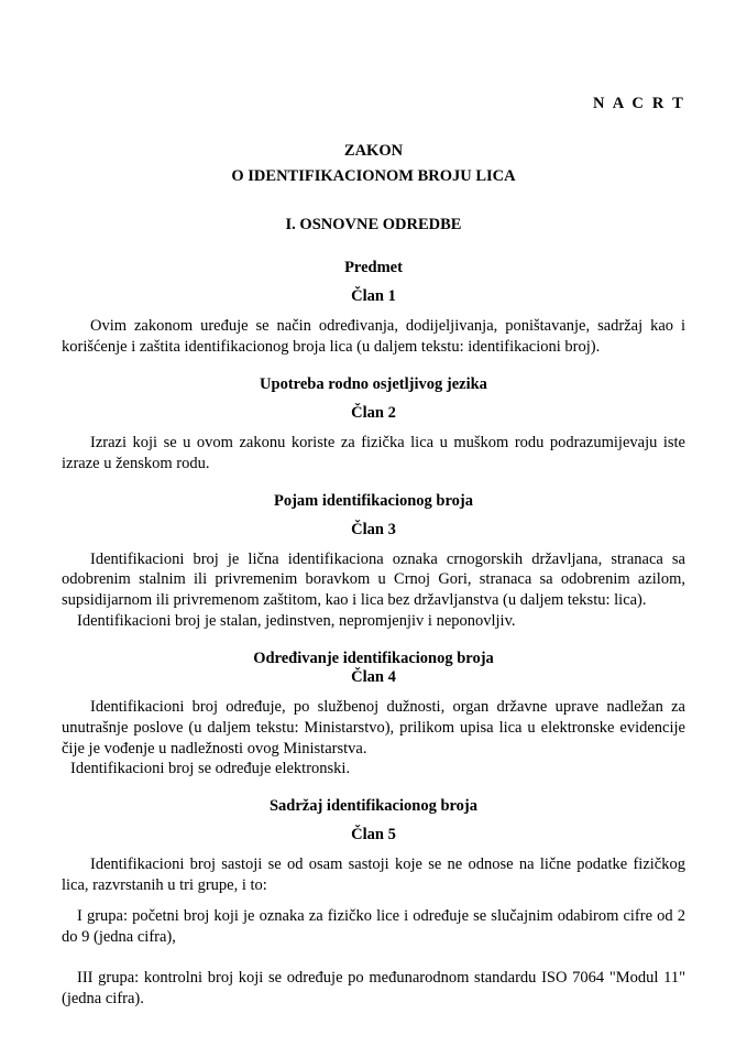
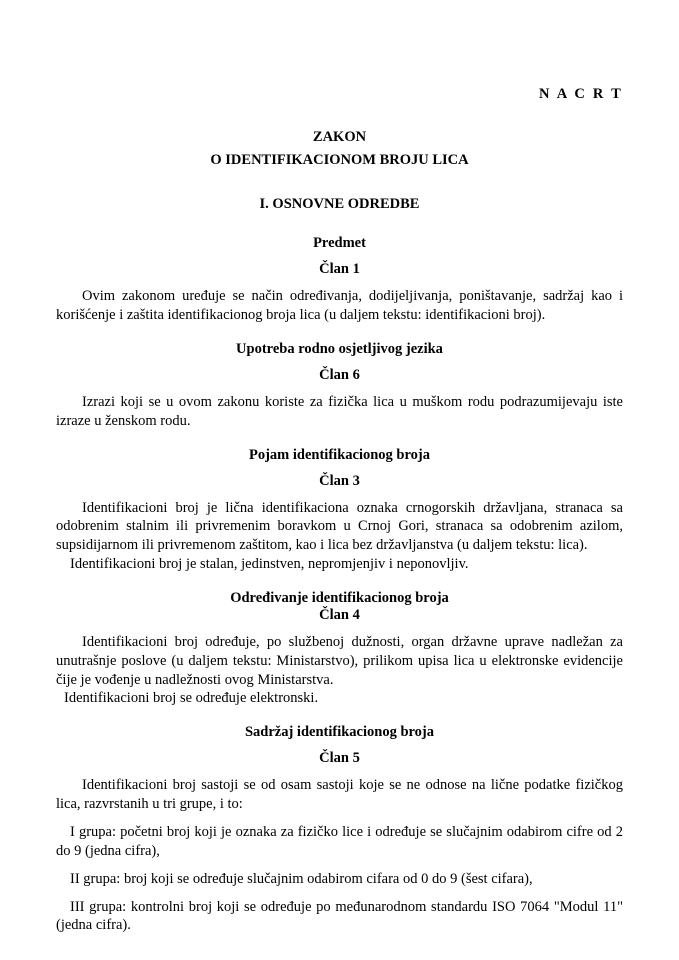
  N A C R T
  ZAKON
  O IDENTIFIKACIONOM BROJU LICA
  I. OSNOVNE ODREDBE
  Predmet
  Član 1
  Ovim zakonom uređuje se način određivanja, dodijeljivanja, poništavanje, sadržaj kao i korišćenje i zaštita identifikacionog broja lica (u daljem tekstu: identifikacioni broj).
  Upotreba rodno osjetljivog jezika
- Član 2
+ Član 6
  Izrazi koji se u ovom zakonu koriste za fizička lica u muškom rodu podrazumijevaju iste izraze u ženskom rodu.
  Pojam identifikacionog broja
  Član 3
  Identifikacioni broj je lična identifikaciona oznaka crnogorskih državljana, stranaca sa odobrenim stalnim ili privremenim boravkom u Crnoj Gori, stranaca sa odobrenim azilom, supsidijarnom ili privremenom zaštitom, kao i lica bez državljanstva (u daljem tekstu: lica).
  Identifikacioni broj je stalan, jedinstven, nepromjenjiv i neponovljiv.
  Određivanje identifikacionog broja
  Član 4
  Identifikacioni broj određuje, po službenoj dužnosti, organ državne uprave nadležan za unutrašnje poslove (u daljem tekstu: Ministarstvo), prilikom upisa lica u elektronske evidencije čije je vođenje u nadležnosti ovog Ministarstva.
  Identifikacioni broj se određuje elektronski.
  Sadržaj identifikacionog broja
  Član 5
  Identifikacioni broj sastoji se od osam sastoji koje se ne odnose na lične podatke fizičkog lica, razvrstanih u tri grupe, i to:
  I grupa: početni broj koji je oznaka za fizičko lice i određuje se slučajnim odabirom cifre od 2 do 9 (jedna cifra),
+ II grupa: broj koji se određuje slučajnim odabirom cifara od 0 do 9 (šest cifara),
  III grupa: kontrolni broj koji se određuje po međunarodnom standardu ISO 7064 "Modul 11" (jedna cifra).
